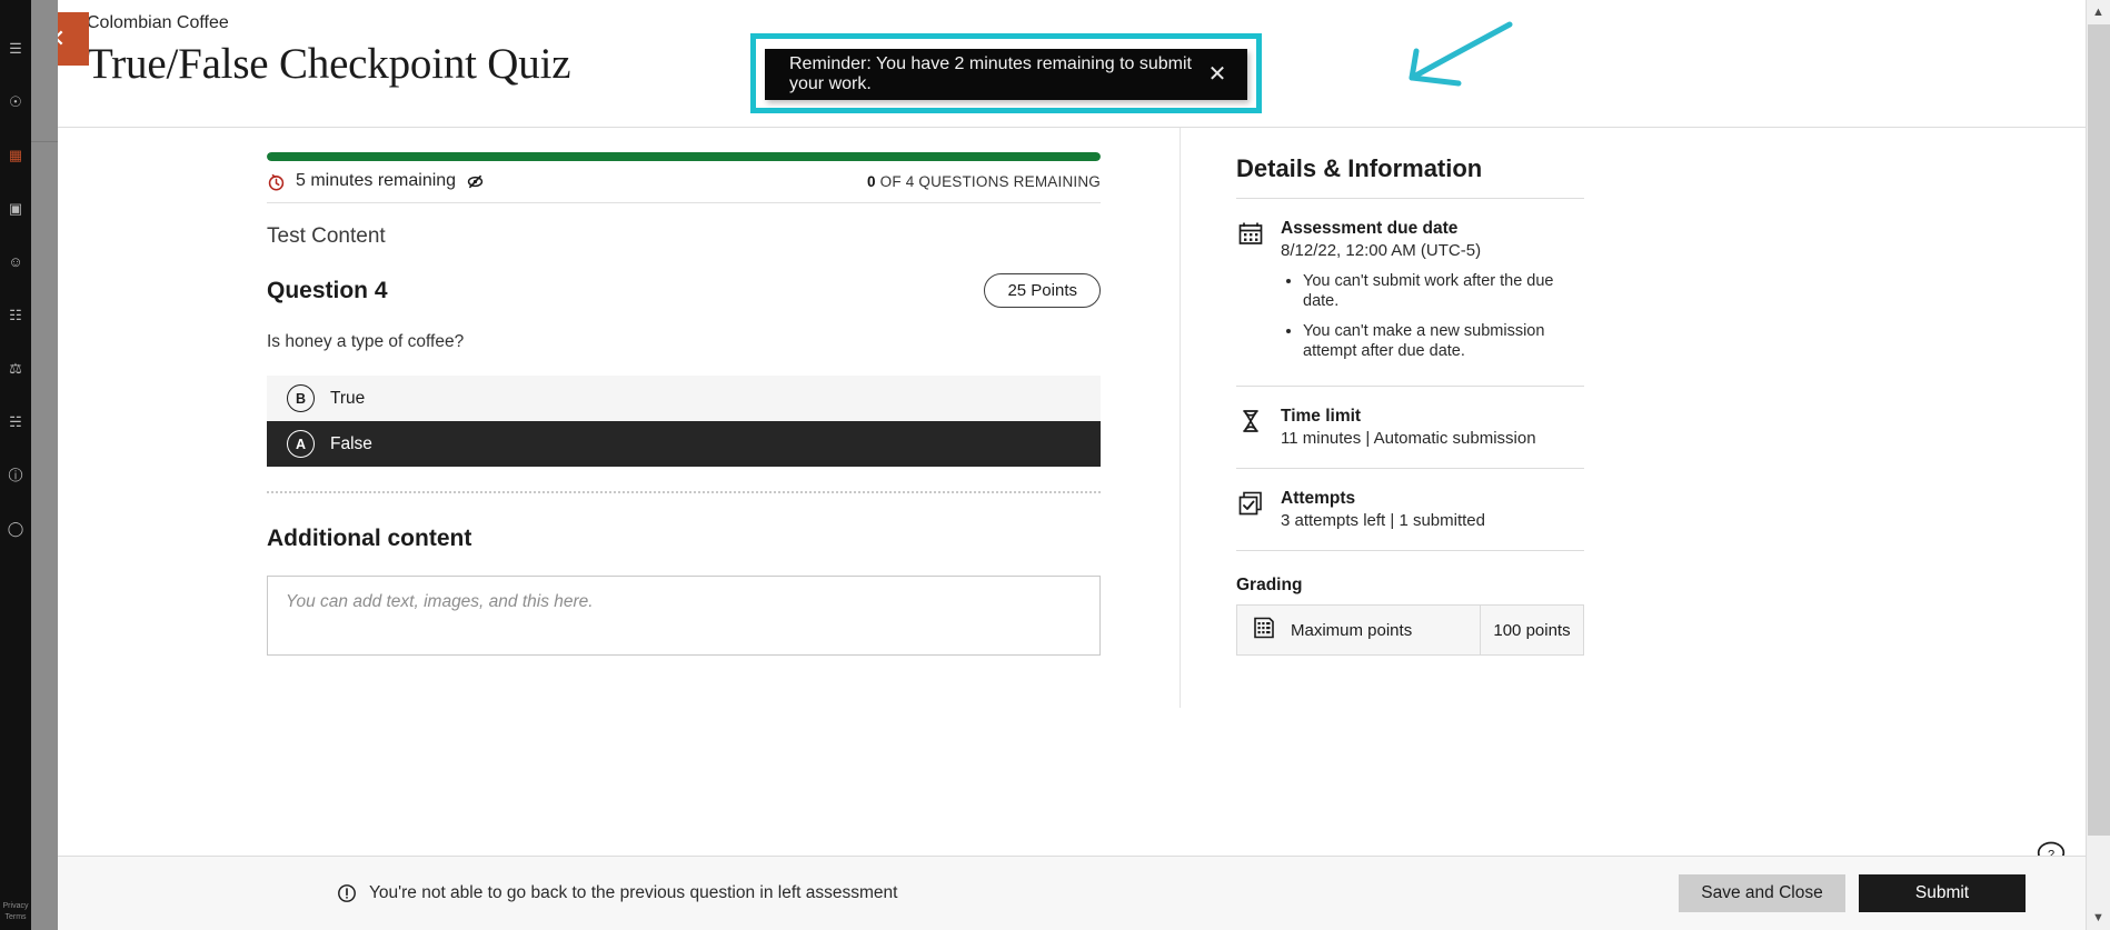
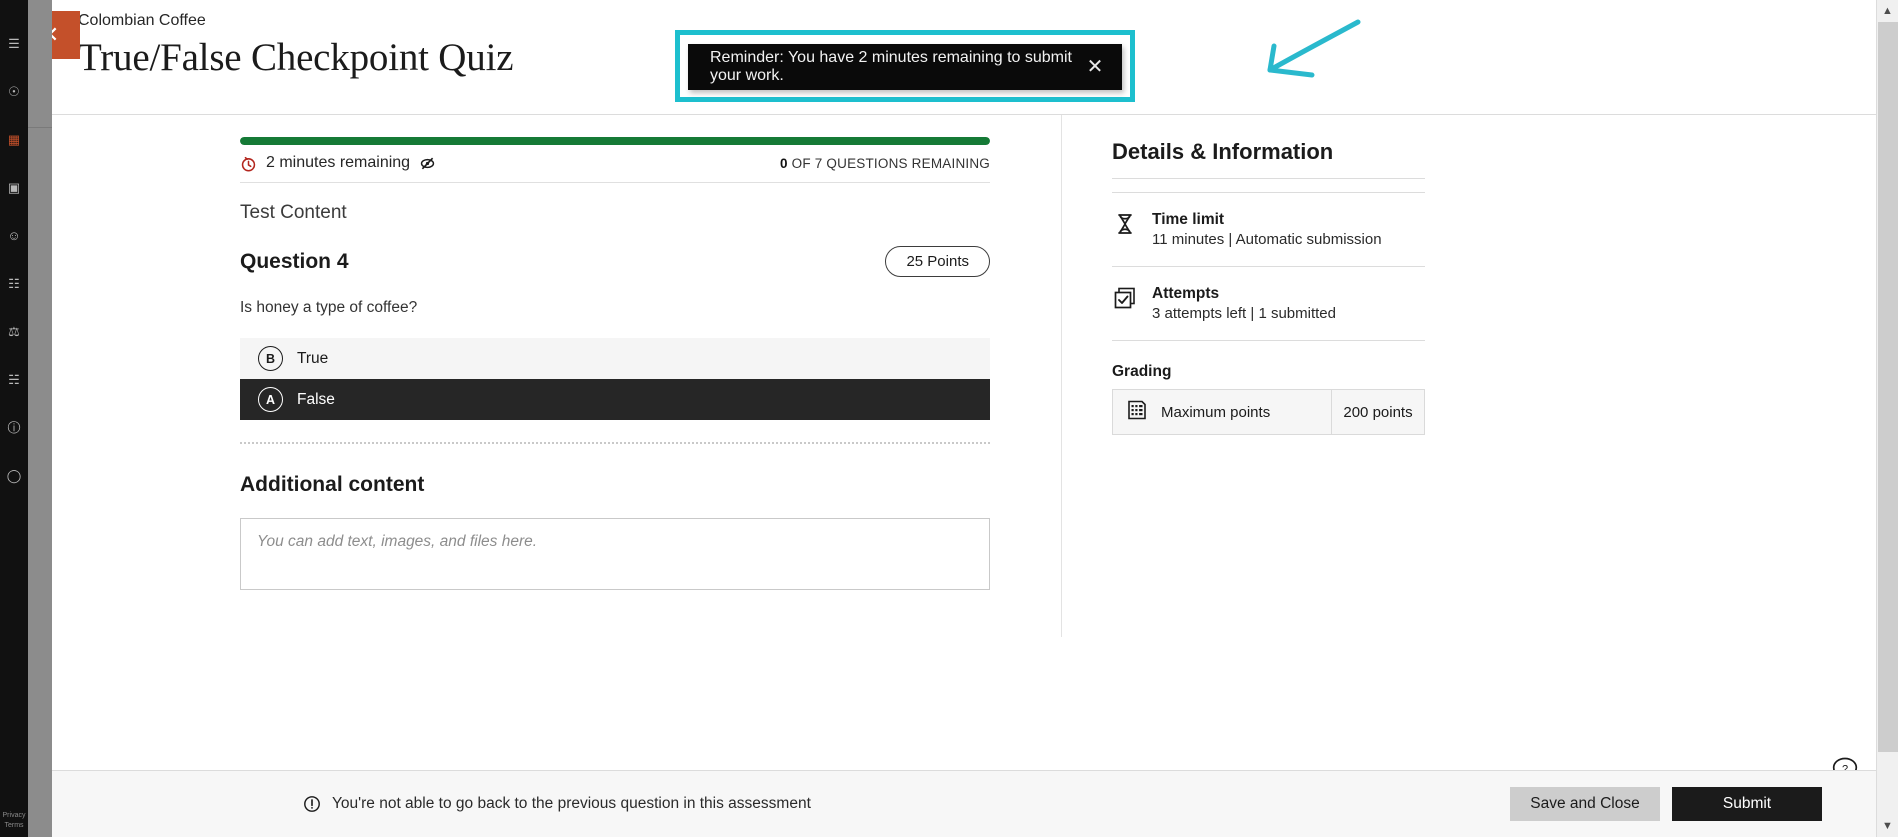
  ☰
  ☉
  ▦
  ▣
  ☺
  ☷
  ⚖
  ☵
  ⓘ
  ◯
  Colombian Coffee
  True/False Checkpoint Quiz
  Reminder: You have 2 minutes remaining to submit your work.
  ✕
- 5 minutes remaining
+ 2 minutes remaining
- 0 OF 4 QUESTIONS REMAINING
+ 0 OF 7 QUESTIONS REMAINING
  Test Content
  Question 4
  25 Points
  Is honey a type of coffee?
  B
  True
  A
  False
  Additional content
- You can add text, images, and this here.
+ You can add text, images, and files here.
  Details & Information
- Assessment due date
- 8/12/22, 12:00 AM (UTC-5)
- You can't submit work after the due date.
- You can't make a new submission attempt after due date.
  Time limit
  11 minutes | Automatic submission
  Attempts
  3 attempts left | 1 submitted
  Grading
  Maximum points
- 100 points
+ 200 points
- You're not able to go back to the previous question in left assessment
+ You're not able to go back to the previous question in this assessment
  Save and Close
  Submit
  ▲
  ▼
